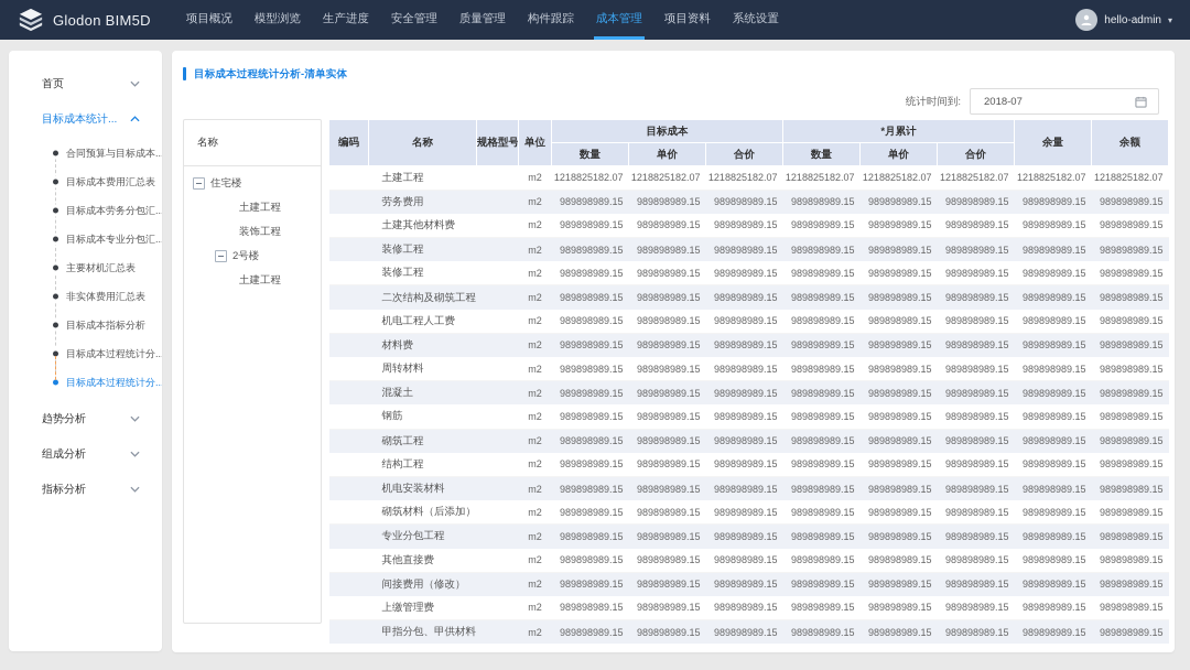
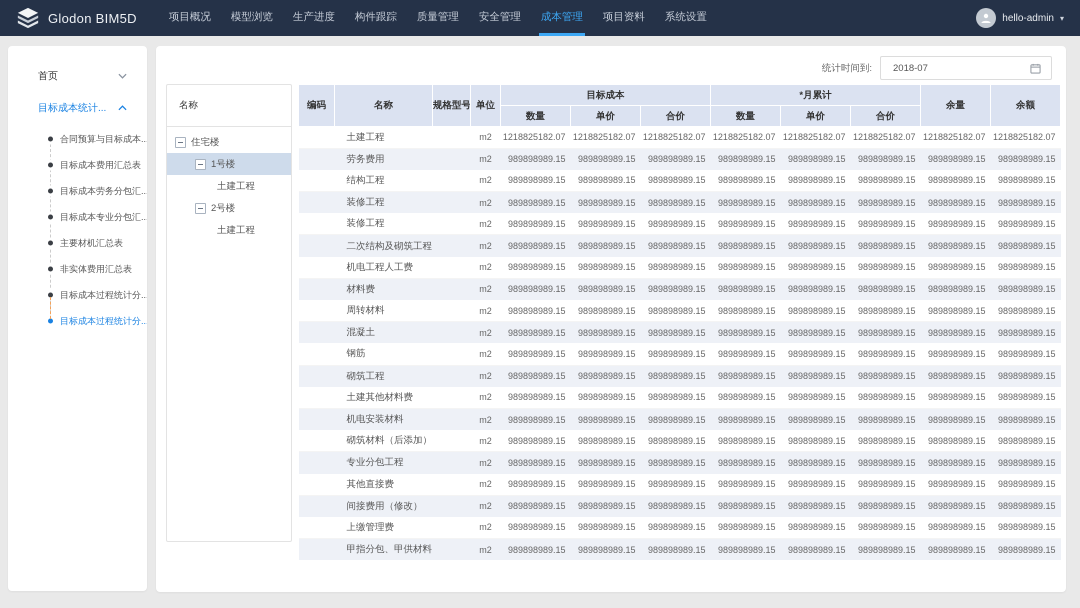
  Glodon BIM5D
  项目概况
  模型浏览
  生产进度
- 安全管理
+ 构件跟踪
  质量管理
- 构件跟踪
+ 安全管理
  成本管理
  项目资料
  系统设置
  hello-admin
  ▾
  首页
  目标成本统计...
  合同预算与目标成本..
  目标成本费用汇总表
  目标成本劳务分包汇..
  目标成本专业分包汇..
  主要材机汇总表
  非实体费用汇总表
- 目标成本指标分析
  目标成本过程统计分..
  目标成本过程统计分..
- 趋势分析
- 组成分析
- 指标分析
- 目标成本过程统计分析-清单实体
  统计时间到:
  2018-07
  名称
  住宅楼
+ 1号楼
  土建工程
- 装饰工程
  2号楼
  土建工程
  编码	名称	规格型号	单位	目标成本	*月累计	余量	余额
  数量	单价	合价	数量	单价	合价
  	土建工程		m2	1218825182.07	1218825182.07	1218825182.07	1218825182.07	1218825182.07	1218825182.07	1218825182.07	1218825182.07
  	劳务费用		m2	989898989.15	989898989.15	989898989.15	989898989.15	989898989.15	989898989.15	989898989.15	989898989.15
- 	土建其他材料费		m2	989898989.15	989898989.15	989898989.15	989898989.15	989898989.15	989898989.15	989898989.15	989898989.15
+ 	结构工程		m2	989898989.15	989898989.15	989898989.15	989898989.15	989898989.15	989898989.15	989898989.15	989898989.15
  	装修工程		m2	989898989.15	989898989.15	989898989.15	989898989.15	989898989.15	989898989.15	989898989.15	989898989.15
  	装修工程		m2	989898989.15	989898989.15	989898989.15	989898989.15	989898989.15	989898989.15	989898989.15	989898989.15
  	二次结构及砌筑工程		m2	989898989.15	989898989.15	989898989.15	989898989.15	989898989.15	989898989.15	989898989.15	989898989.15
  	机电工程人工费		m2	989898989.15	989898989.15	989898989.15	989898989.15	989898989.15	989898989.15	989898989.15	989898989.15
  	材料费		m2	989898989.15	989898989.15	989898989.15	989898989.15	989898989.15	989898989.15	989898989.15	989898989.15
  	周转材料		m2	989898989.15	989898989.15	989898989.15	989898989.15	989898989.15	989898989.15	989898989.15	989898989.15
  	混凝土		m2	989898989.15	989898989.15	989898989.15	989898989.15	989898989.15	989898989.15	989898989.15	989898989.15
  	钢筋		m2	989898989.15	989898989.15	989898989.15	989898989.15	989898989.15	989898989.15	989898989.15	989898989.15
  	砌筑工程		m2	989898989.15	989898989.15	989898989.15	989898989.15	989898989.15	989898989.15	989898989.15	989898989.15
- 	结构工程		m2	989898989.15	989898989.15	989898989.15	989898989.15	989898989.15	989898989.15	989898989.15	989898989.15
+ 	土建其他材料费		m2	989898989.15	989898989.15	989898989.15	989898989.15	989898989.15	989898989.15	989898989.15	989898989.15
  	机电安装材料		m2	989898989.15	989898989.15	989898989.15	989898989.15	989898989.15	989898989.15	989898989.15	989898989.15
  	砌筑材料（后添加）		m2	989898989.15	989898989.15	989898989.15	989898989.15	989898989.15	989898989.15	989898989.15	989898989.15
  	专业分包工程		m2	989898989.15	989898989.15	989898989.15	989898989.15	989898989.15	989898989.15	989898989.15	989898989.15
  	其他直接费		m2	989898989.15	989898989.15	989898989.15	989898989.15	989898989.15	989898989.15	989898989.15	989898989.15
  	间接费用（修改）		m2	989898989.15	989898989.15	989898989.15	989898989.15	989898989.15	989898989.15	989898989.15	989898989.15
  	上缴管理费		m2	989898989.15	989898989.15	989898989.15	989898989.15	989898989.15	989898989.15	989898989.15	989898989.15
  	甲指分包、甲供材料		m2	989898989.15	989898989.15	989898989.15	989898989.15	989898989.15	989898989.15	989898989.15	989898989.15
